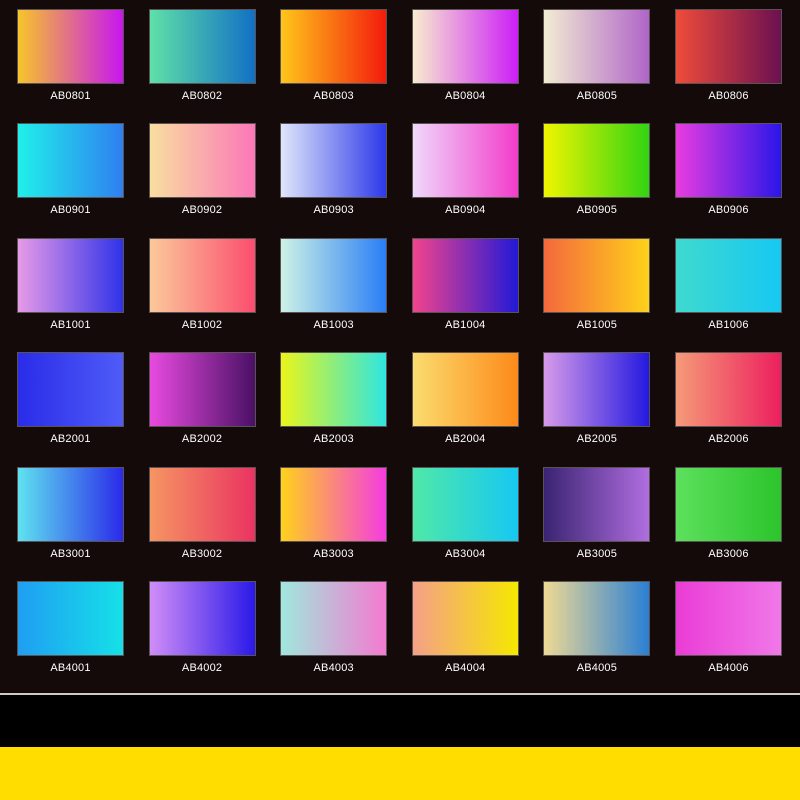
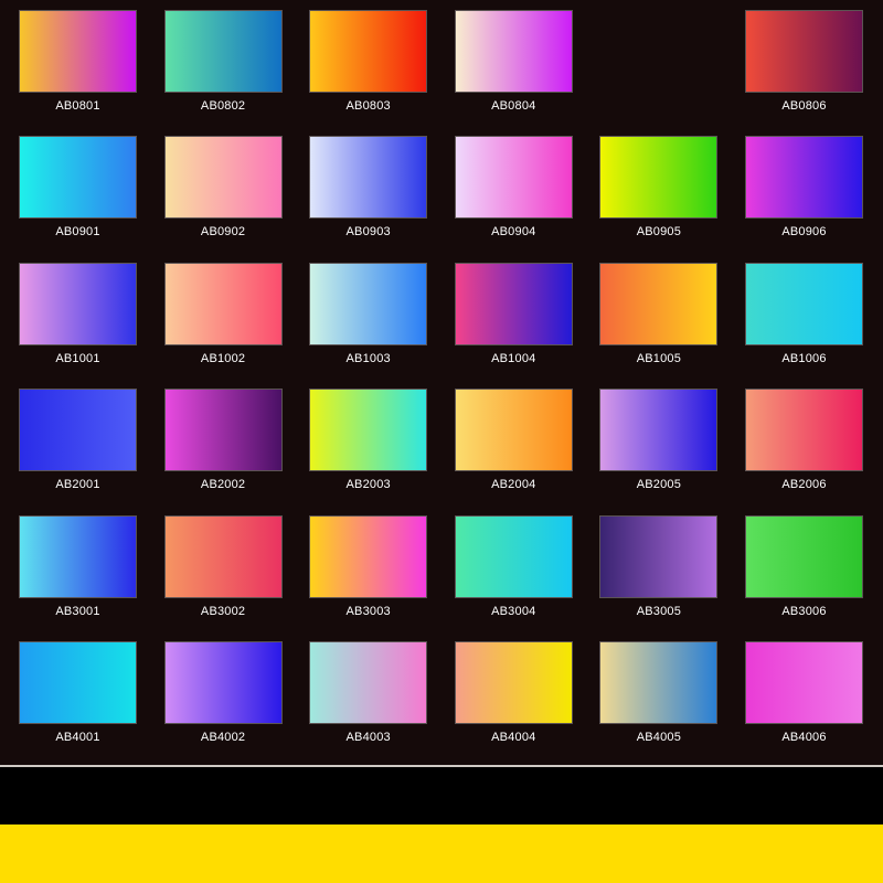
  AB0801
  AB0802
  AB0803
  AB0804
- AB0805
  AB0806
  AB0901
  AB0902
  AB0903
  AB0904
  AB0905
  AB0906
  AB1001
  AB1002
  AB1003
  AB1004
  AB1005
  AB1006
  AB2001
  AB2002
  AB2003
  AB2004
  AB2005
  AB2006
  AB3001
  AB3002
  AB3003
  AB3004
  AB3005
  AB3006
  AB4001
  AB4002
  AB4003
  AB4004
  AB4005
  AB4006
